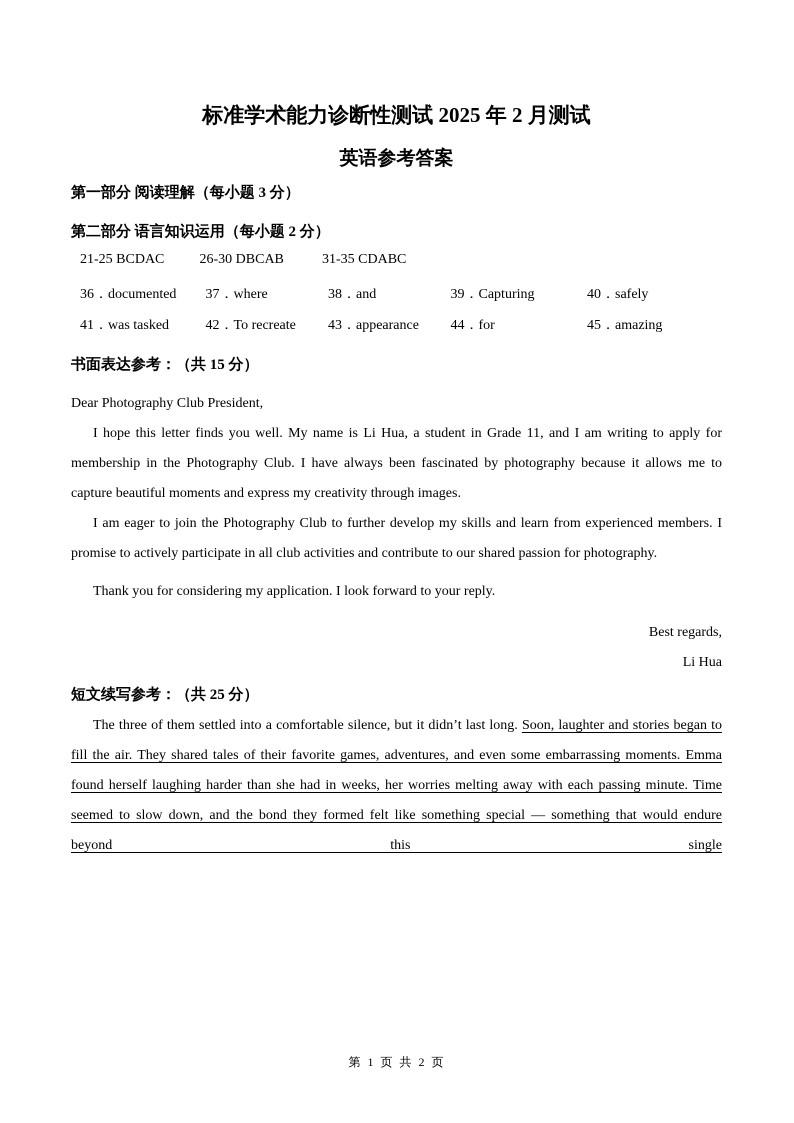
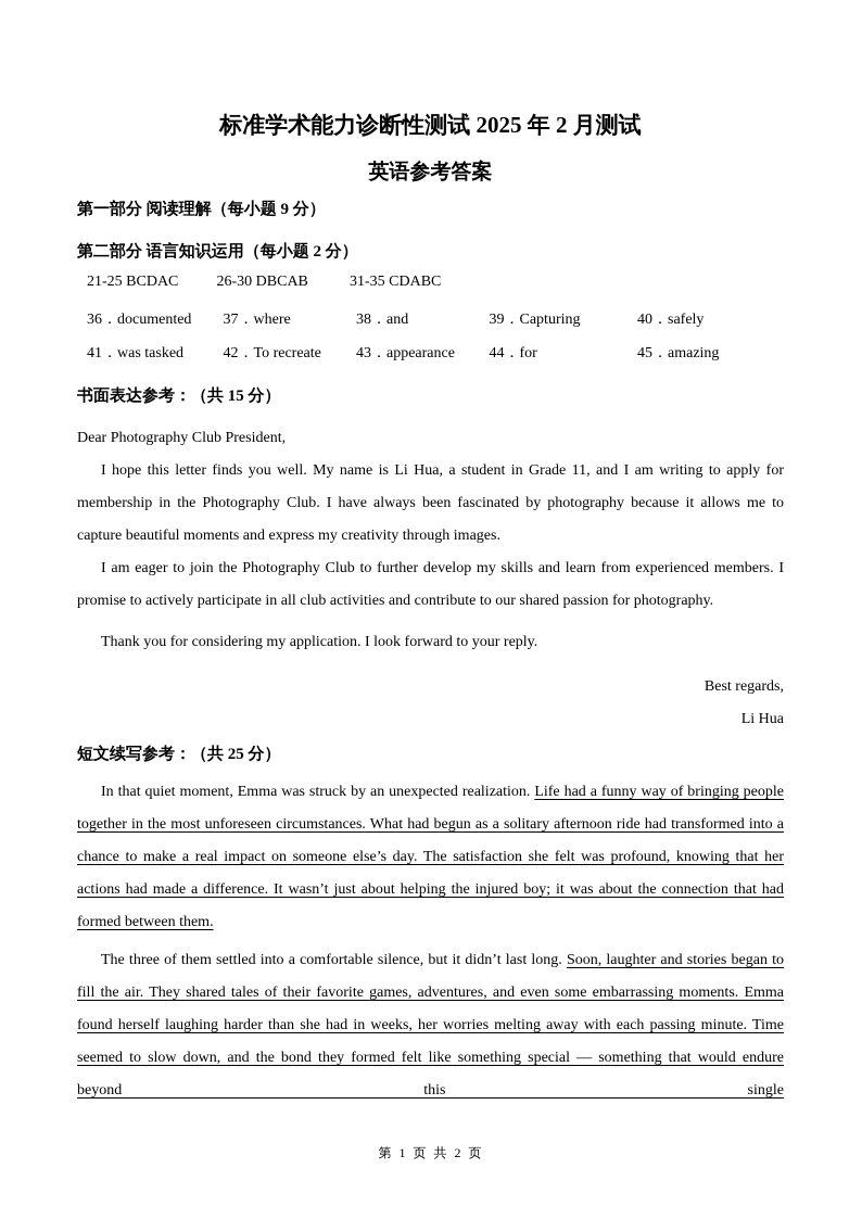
  标准学术能力诊断性测试 2025 年 2 月测试
  英语参考答案
- 第一部分 阅读理解（每小题 3 分）
+ 第一部分 阅读理解（每小题 9 分）
  第二部分 语言知识运用（每小题 2 分）
  21-25 BCDAC 26-30 DBCAB 31-35 CDABC
  36．documented 37．where 38．and 39．Capturing 40．safely
  41．was tasked 42．To recreate 43．appearance 44．for 45．amazing
  书面表达参考：（共 15 分）
  Dear Photography Club President,
  I hope this letter finds you well. My name is Li Hua, a student in Grade 11, and I am writing to apply for membership in the Photography Club. I have always been fascinated by photography because it allows me to capture beautiful moments and express my creativity through images.
  I am eager to join the Photography Club to further develop my skills and learn from experienced members. I promise to actively participate in all club activities and contribute to our shared passion for photography.
  Thank you for considering my application. I look forward to your reply.
  Best regards,
  Li Hua
  短文续写参考：（共 25 分）
+ In that quiet moment, Emma was struck by an unexpected realization. Life had a funny way of bringing people together in the most unforeseen circumstances. What had begun as a solitary afternoon ride had transformed into a chance to make a real impact on someone else’s day. The satisfaction she felt was profound, knowing that her actions had made a difference. It wasn’t just about helping the injured boy; it was about the connection that had formed between them.
  The three of them settled into a comfortable silence, but it didn’t last long. Soon, laughter and stories began to fill the air. They shared tales of their favorite games, adventures, and even some embarrassing moments. Emma found herself laughing harder than she had in weeks, her worries melting away with each passing minute. Time seemed to slow down, and the bond they formed felt like something special — something that would endure beyond this single
  第 1 页 共 2 页
